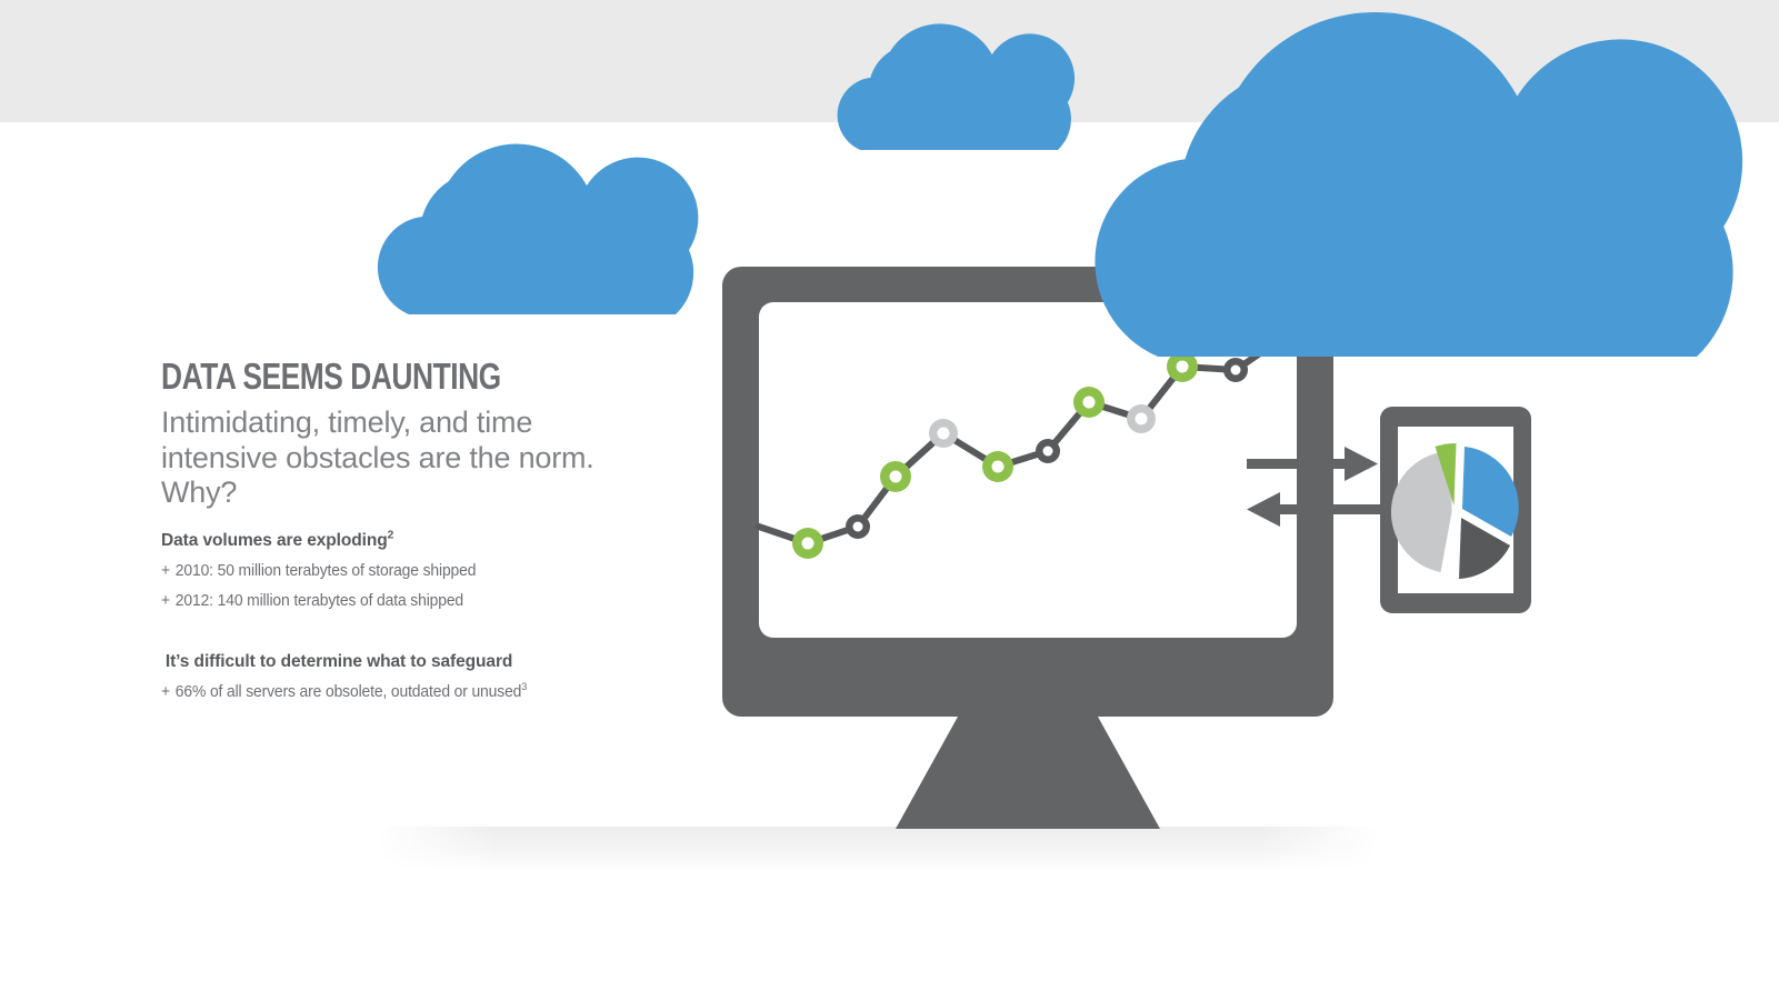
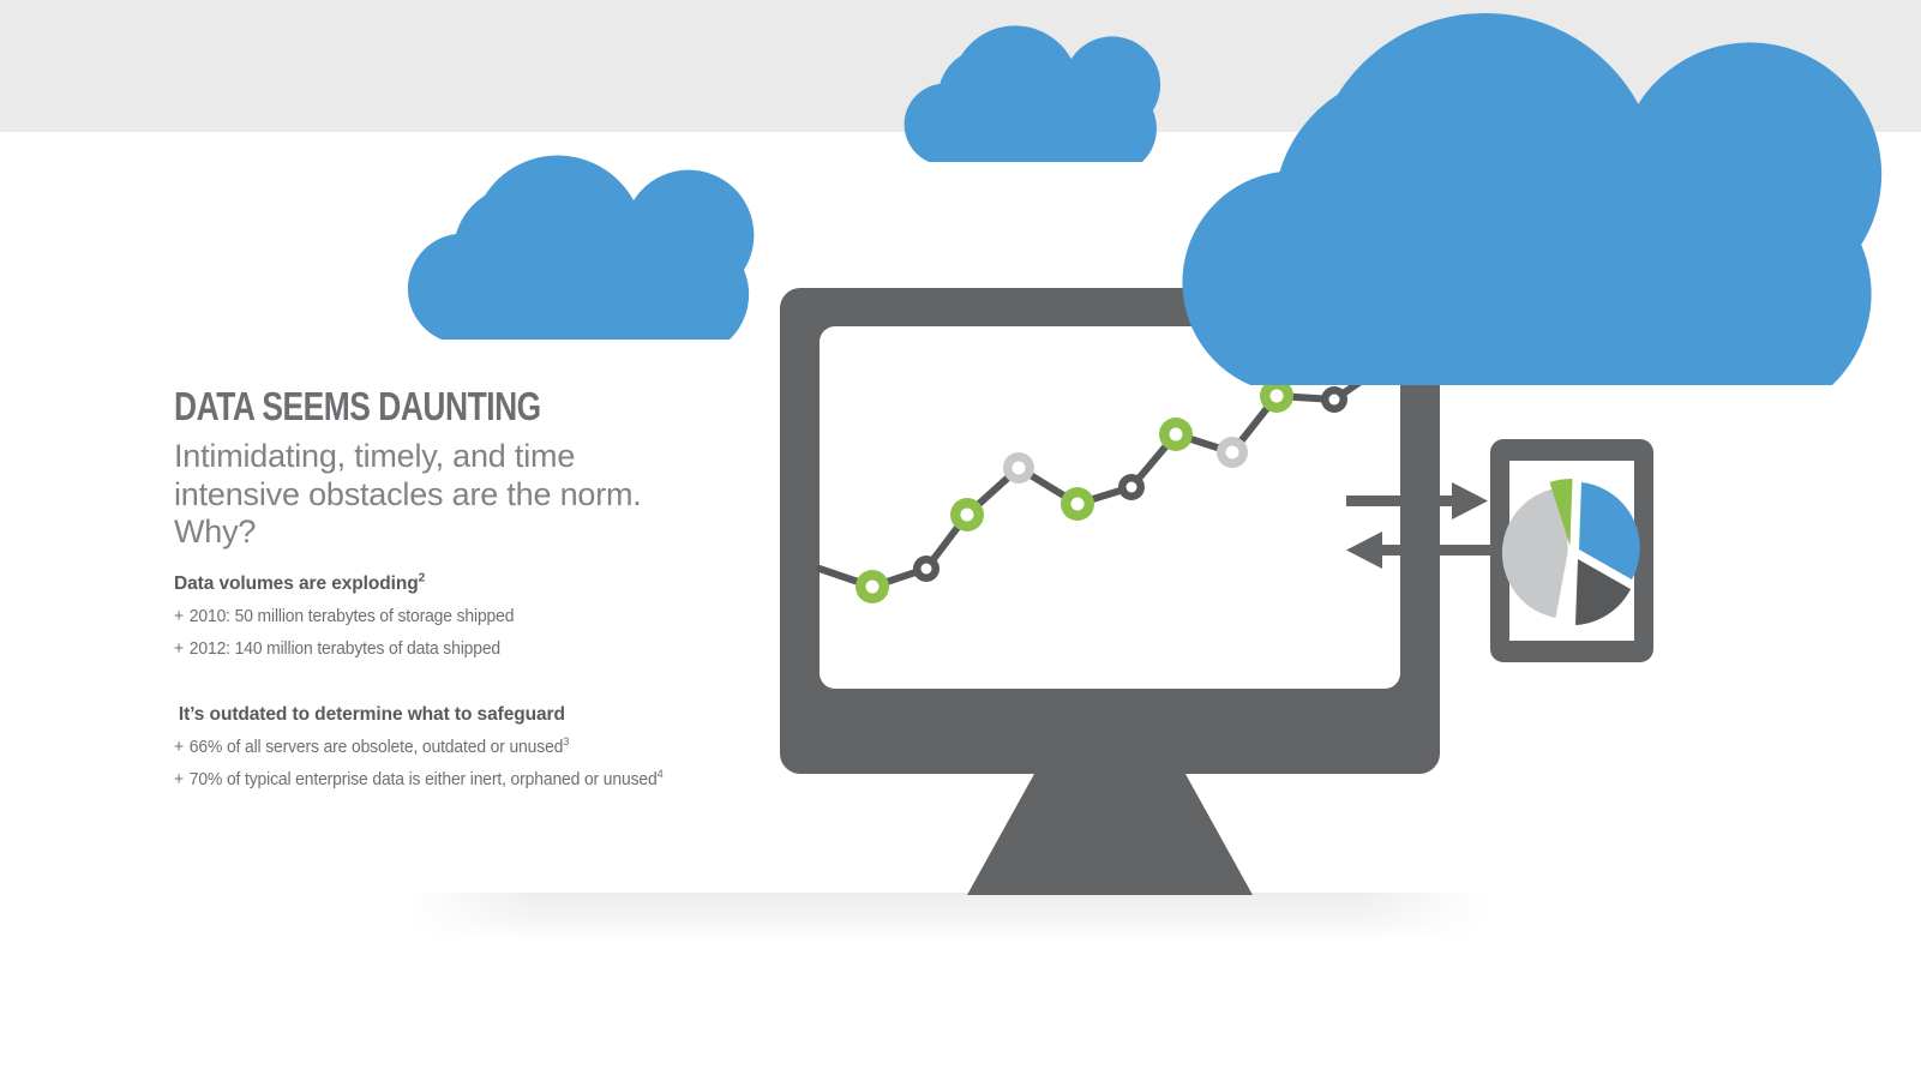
  DATA SEEMS DAUNTING
  Intimidating, timely, and time
  intensive obstacles are the norm.
  Why?
  Data volumes are exploding2
  + 2010: 50 million terabytes of storage shipped
  + 2012: 140 million terabytes of data shipped
- It’s difficult to determine what to safeguard
+ It’s outdated to determine what to safeguard
  + 66% of all servers are obsolete, outdated or unused3
+ + 70% of typical enterprise data is either inert, orphaned or unused4
